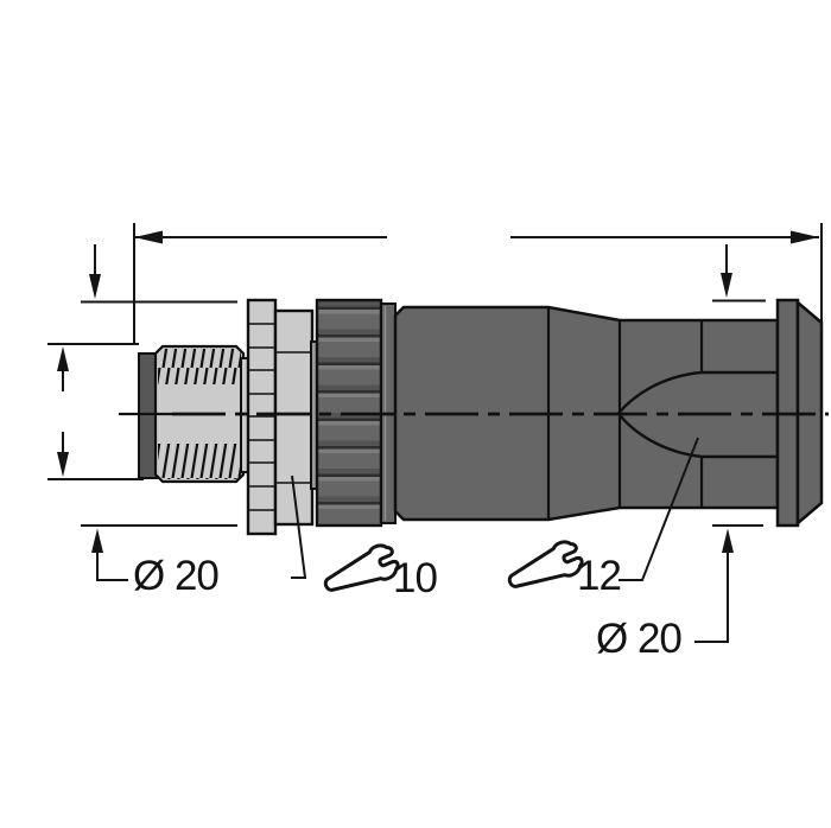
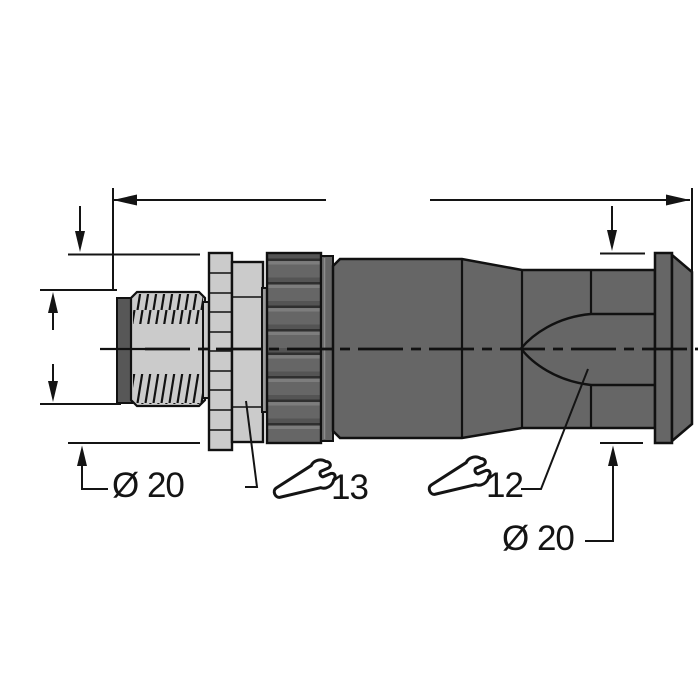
  Ø 20
- 10
+ 13
  12
  Ø 20
